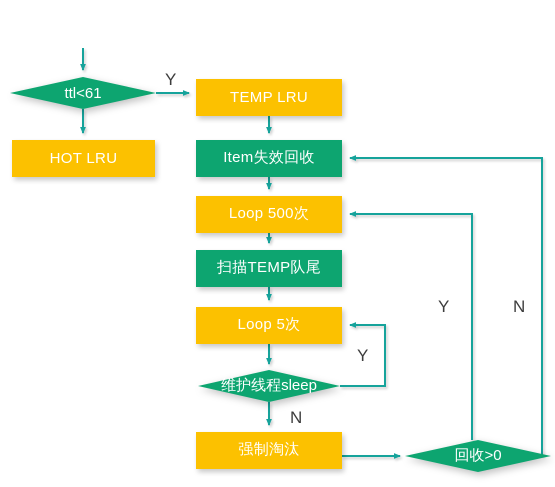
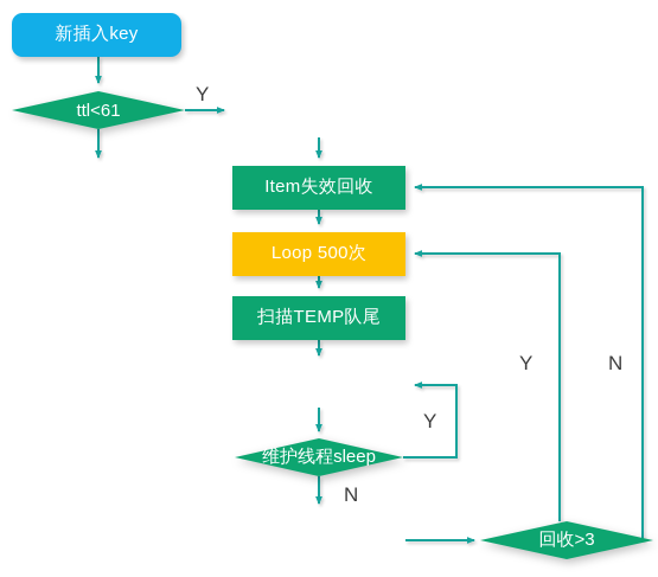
+ 新插入key
  ttl<61
- HOT LRU
- TEMP LRU
  Item失效回收
  Loop 500次
  扫描TEMP队尾
- Loop 5次
  维护线程sleep
- 强制淘汰
- 回收>0
+ 回收>3
  Y
  Y
  N
  Y
  N
